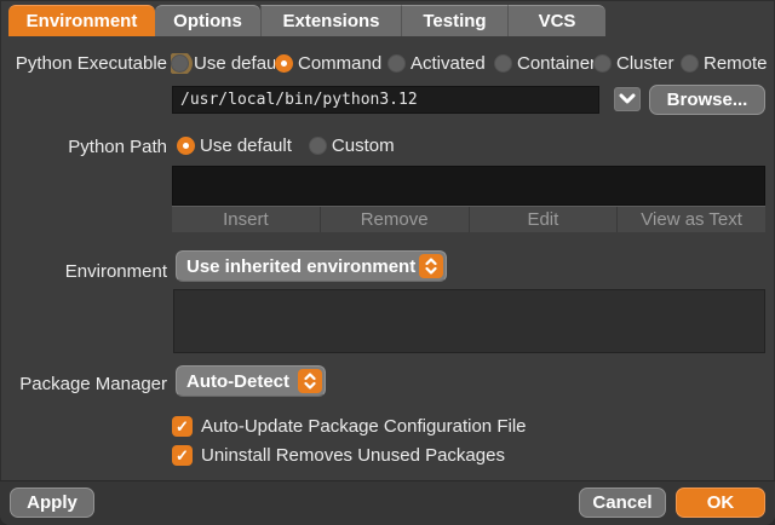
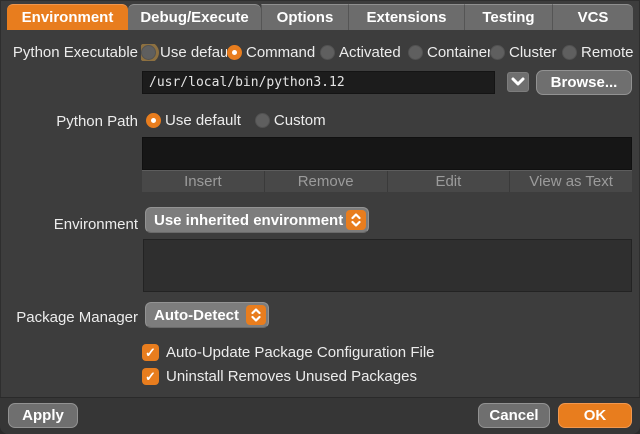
  Environment
+ Debug/Execute
  Options
  Extensions
  Testing
  VCS
  Python Executable
  Use defau
  Command
  Activated
  Containe
  Cluster
  Remote
  /usr/local/bin/python3.12
  Browse...
  Python Path
  Use default
  Custom
  Insert
  Remove
  Edit
  View as Text
  Environment
  Use inherited environment
  Package Manager
  Auto-Detect
  Auto-Update Package Configuration File
  Uninstall Removes Unused Packages
  Apply
  Cancel
  OK
